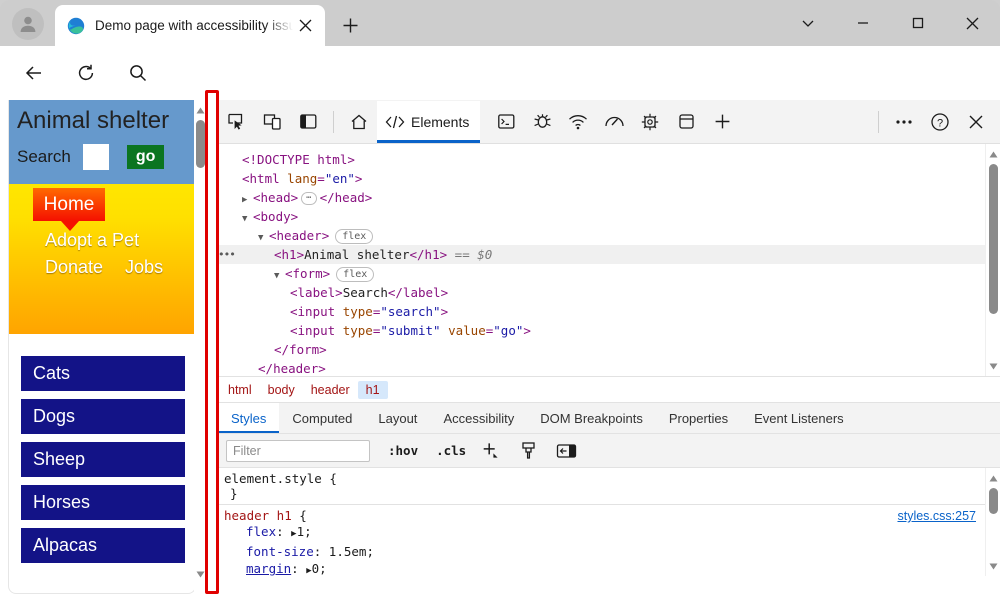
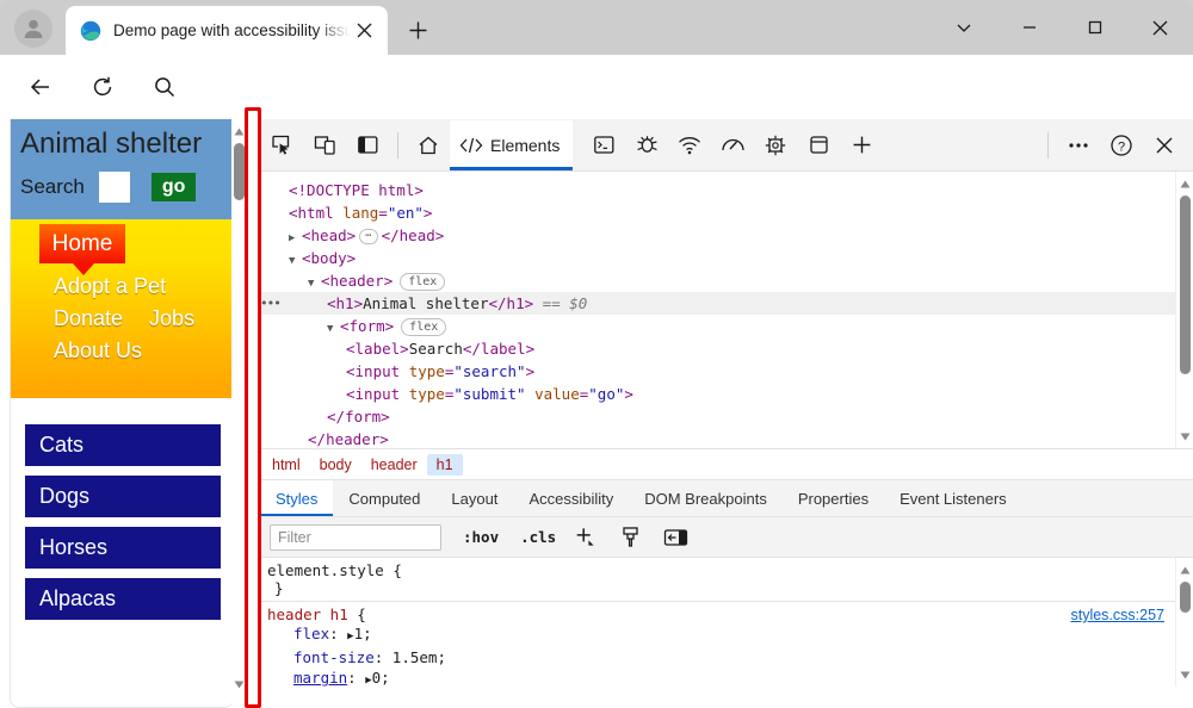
  Demo page with accessibility issu
  Animal shelter
  Search
  go
  Home
  Adopt a Pet
  Donate
  Jobs
+ About Us
  Cats
  Dogs
- Sheep
  Horses
  Alpacas
  Elements
  ?
  <!DOCTYPE html>
  <html lang="en">
  ▶ <head> ⋯ </head>
  ▼ <body>
  ▼ <header> flex
  <h1>Animal shelter</h1> == $0
  ▼ <form> flex
  <label>Search</label>
  <input type="search">
  <input type="submit" value="go">
  </form>
  </header>
  html
  body
  header
  h1
  Styles
  Computed
  Layout
  Accessibility
  DOM Breakpoints
  Properties
  Event Listeners
  Filter
  :hov
  .cls
  element.style {
  }
  header h1 {
  styles.css:257
  flex: ▶1;
  font-size: 1.5em;
  margin: ▶0;
